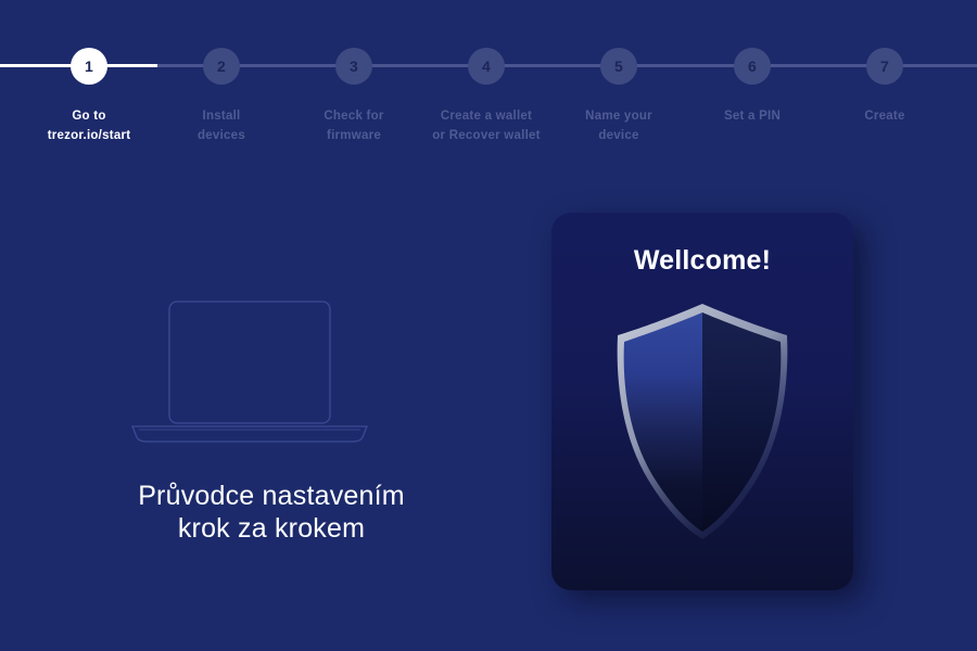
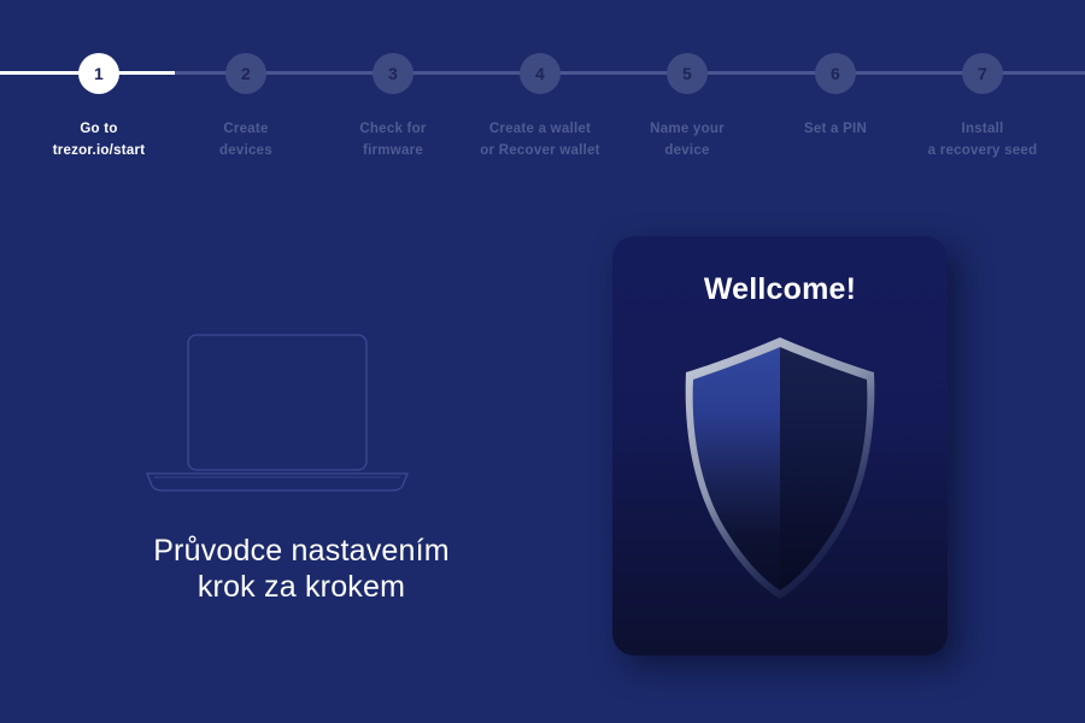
  1
  Go to
  trezor.io/start
  2
- Install
+ Create
  devices
  3
  Check for
  firmware
  4
  Create a wallet
  or Recover wallet
  5
  Name your
  device
  6
  Set a PIN
  7
- Create
+ Install
+ a recovery seed
  Průvodce nastavením
  krok za krokem
  Wellcome!
